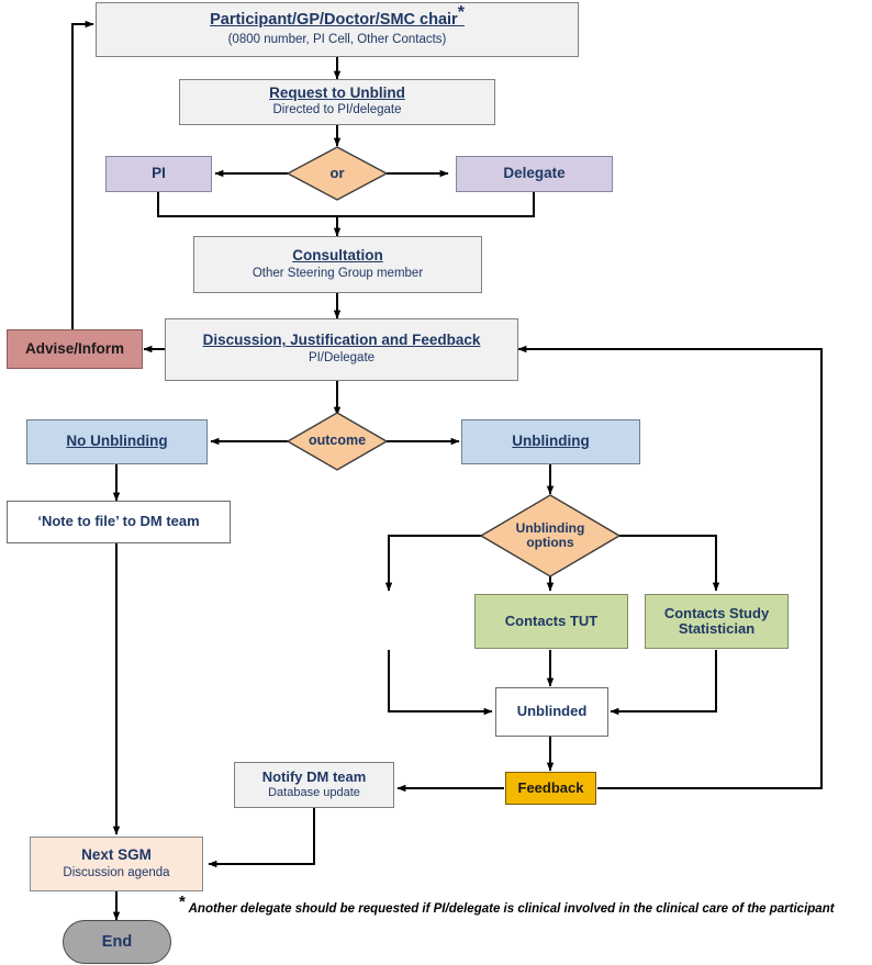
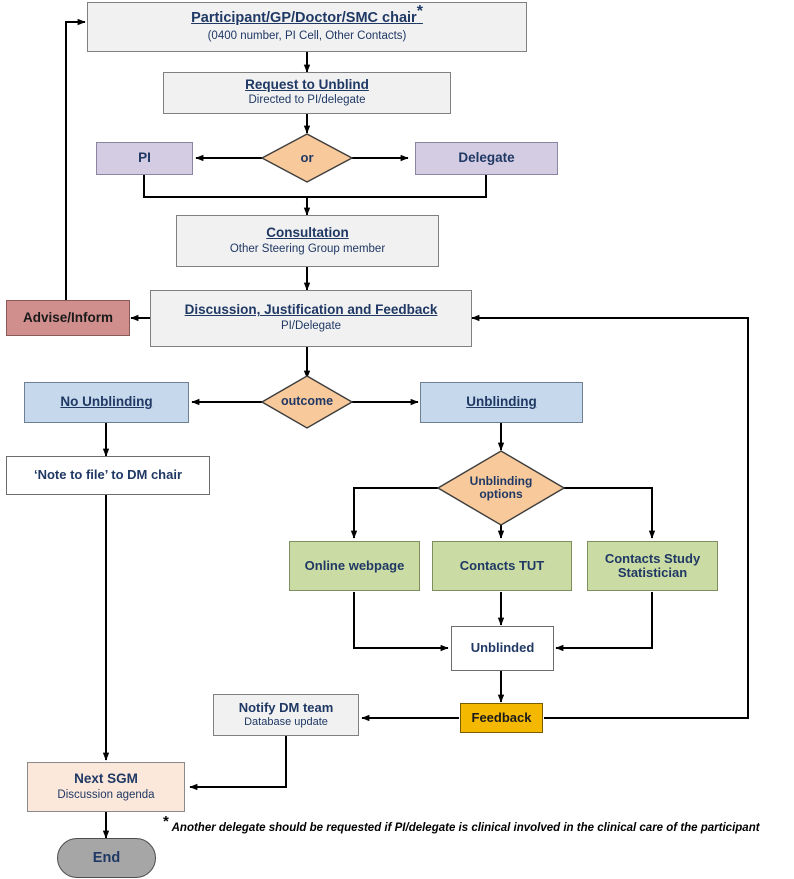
  Participant/GP/Doctor/SMC chair*
- (0800 number, PI Cell, Other Contacts)
+ (0400 number, PI Cell, Other Contacts)
  Request to Unblind
  Directed to PI/delegate
  PI
  or
  Delegate
  Consultation
  Other Steering Group member
  Advise/Inform
  Discussion, Justification and Feedback
  PI/Delegate
  No Unblinding
  outcome
  Unblinding
- ‘Note to file’ to DM team
+ ‘Note to file’ to DM chair
  Unblinding
  options
+ Online webpage
  Contacts TUT
  Contacts Study
  Statistician
  Unblinded
  Notify DM team
  Database update
  Feedback
  Next SGM
  Discussion agenda
  End
  * Another delegate should be requested if PI/delegate is clinical involved in the clinical care of the participant
